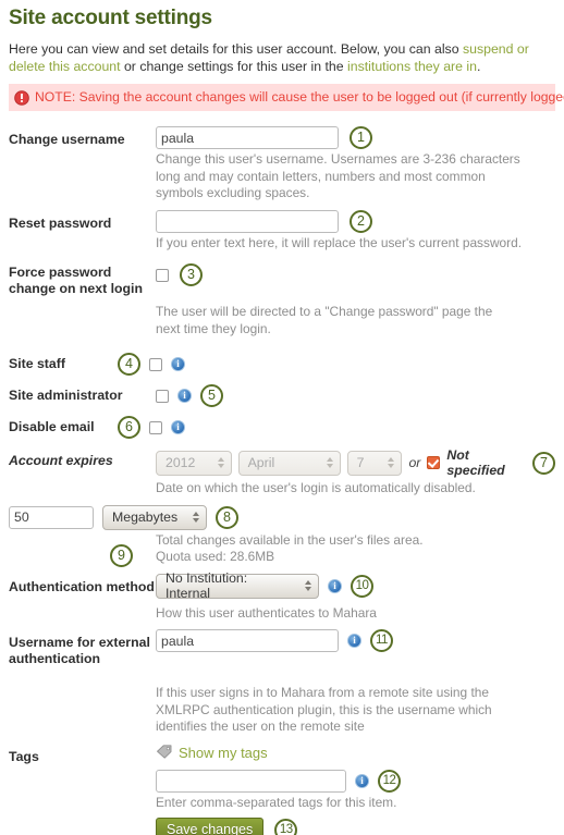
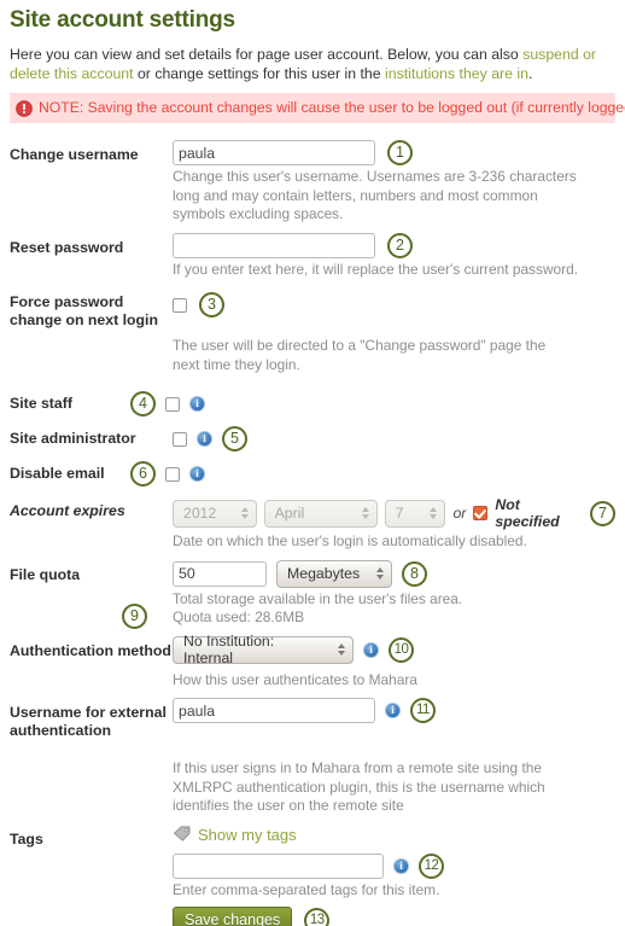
  Site account settings
- Here you can view and set details for this user account. Below, you can also suspend or delete this account or change settings for this user in the institutions they are in.
+ Here you can view and set details for page user account. Below, you can also suspend or delete this account or change settings for this user in the institutions they are in.
  NOTE: Saving the account changes will cause the user to be logged out (if currently logge
  Change username
  paula
  1
  Change this user's username. Usernames are 3-236 characters long and may contain letters, numbers and most common symbols excluding spaces.
  Reset password
  2
  If you enter text here, it will replace the user's current password.
  Force password change on next login
  3
  The user will be directed to a "Change password" page the next time they login.
  Site staff
  4
  i
  Site administrator
  i
  5
  Disable email
  6
  i
  Account expires
  2012
  April
  7
  or
  Not specified
  7
  Date on which the user's login is automatically disabled.
+ File quota
  50
  Megabytes
  8
- Total changes available in the user's files area.
+ Total storage available in the user's files area.
  9
  Quota used: 28.6MB
  Authentication method
  No Institution: Internal
  i
  10
  How this user authenticates to Mahara
  Username for external authentication
  paula
  i
  11
  If this user signs in to Mahara from a remote site using the XMLRPC authentication plugin, this is the username which identifies the user on the remote site
  Tags
  Show my tags
  i
  12
  Enter comma-separated tags for this item.
  Save changes
  13
